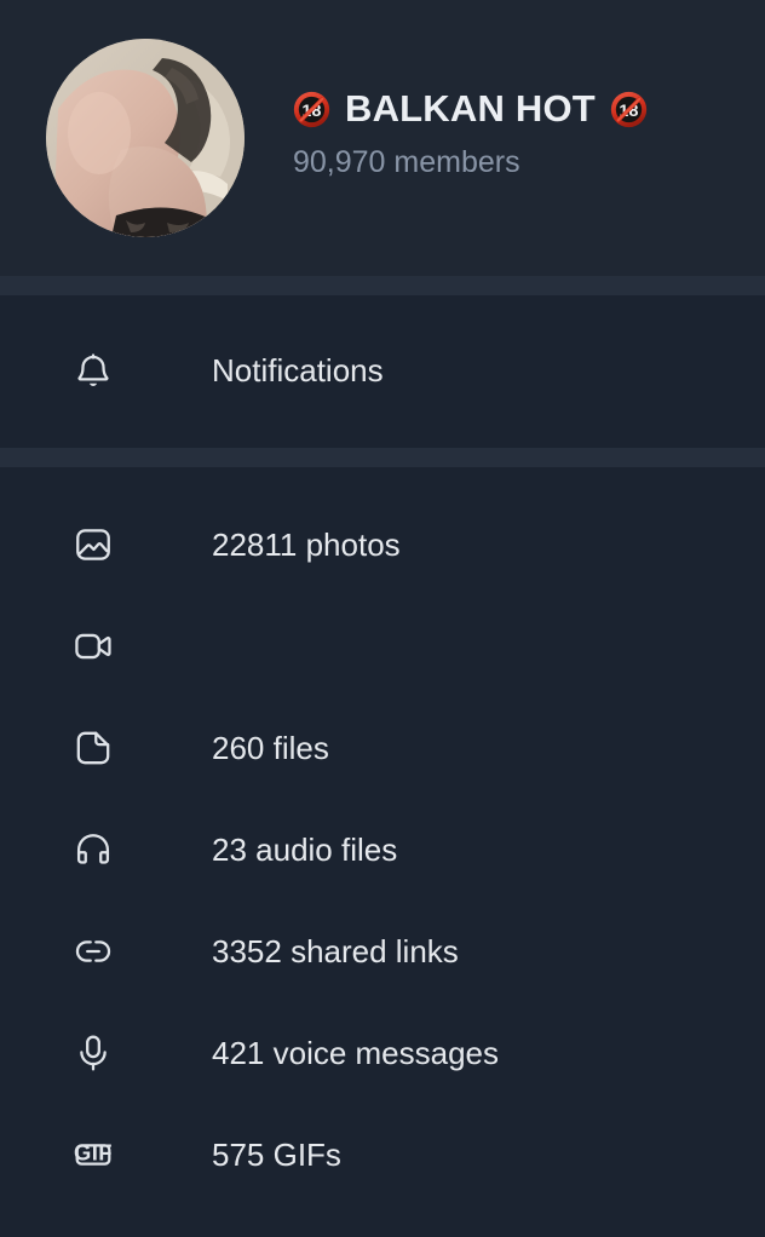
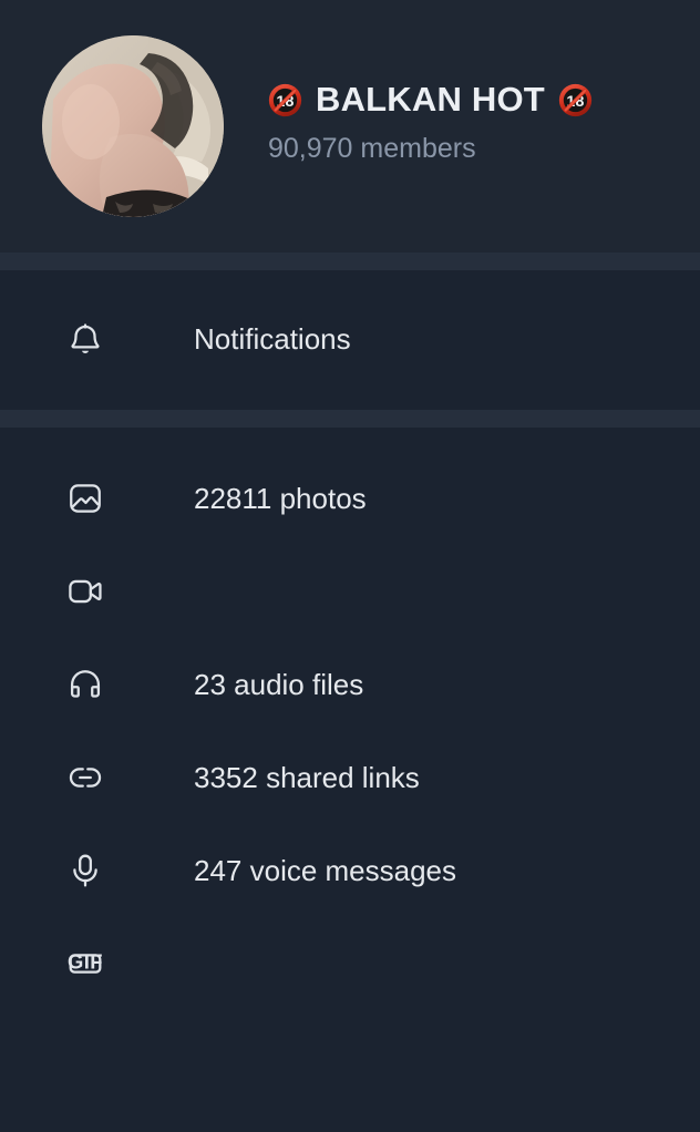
  18
  BALKAN HOT
  18
  90,970 members
  Notifications
  22811 photos
- 260 files
  23 audio files
  3352 shared links
- 421 voice messages
+ 247 voice messages
  GIF
- 575 GIFs
